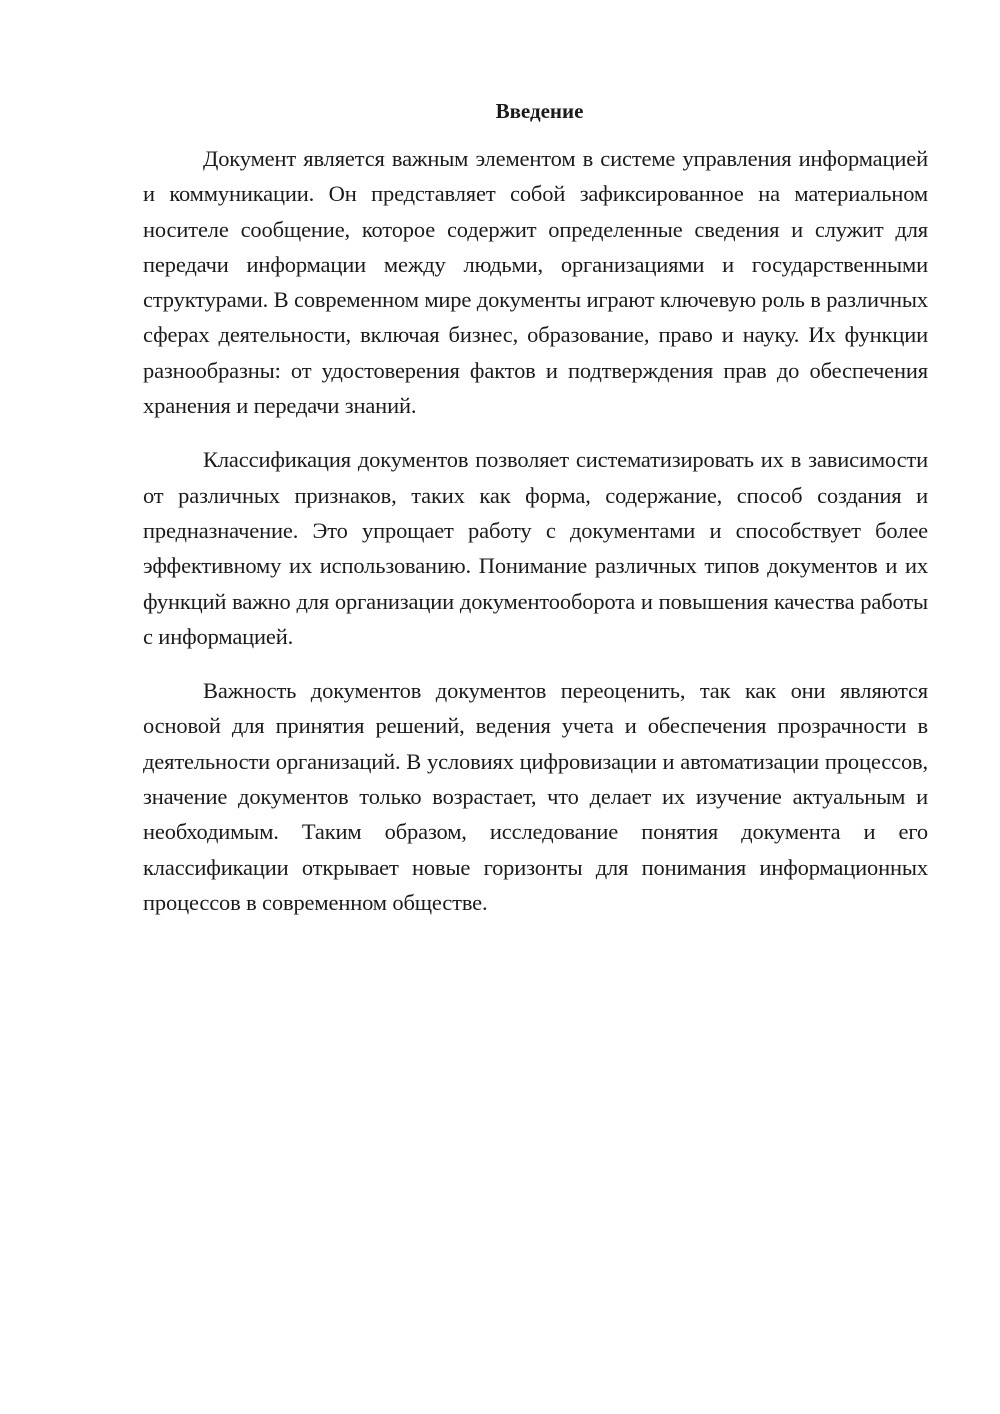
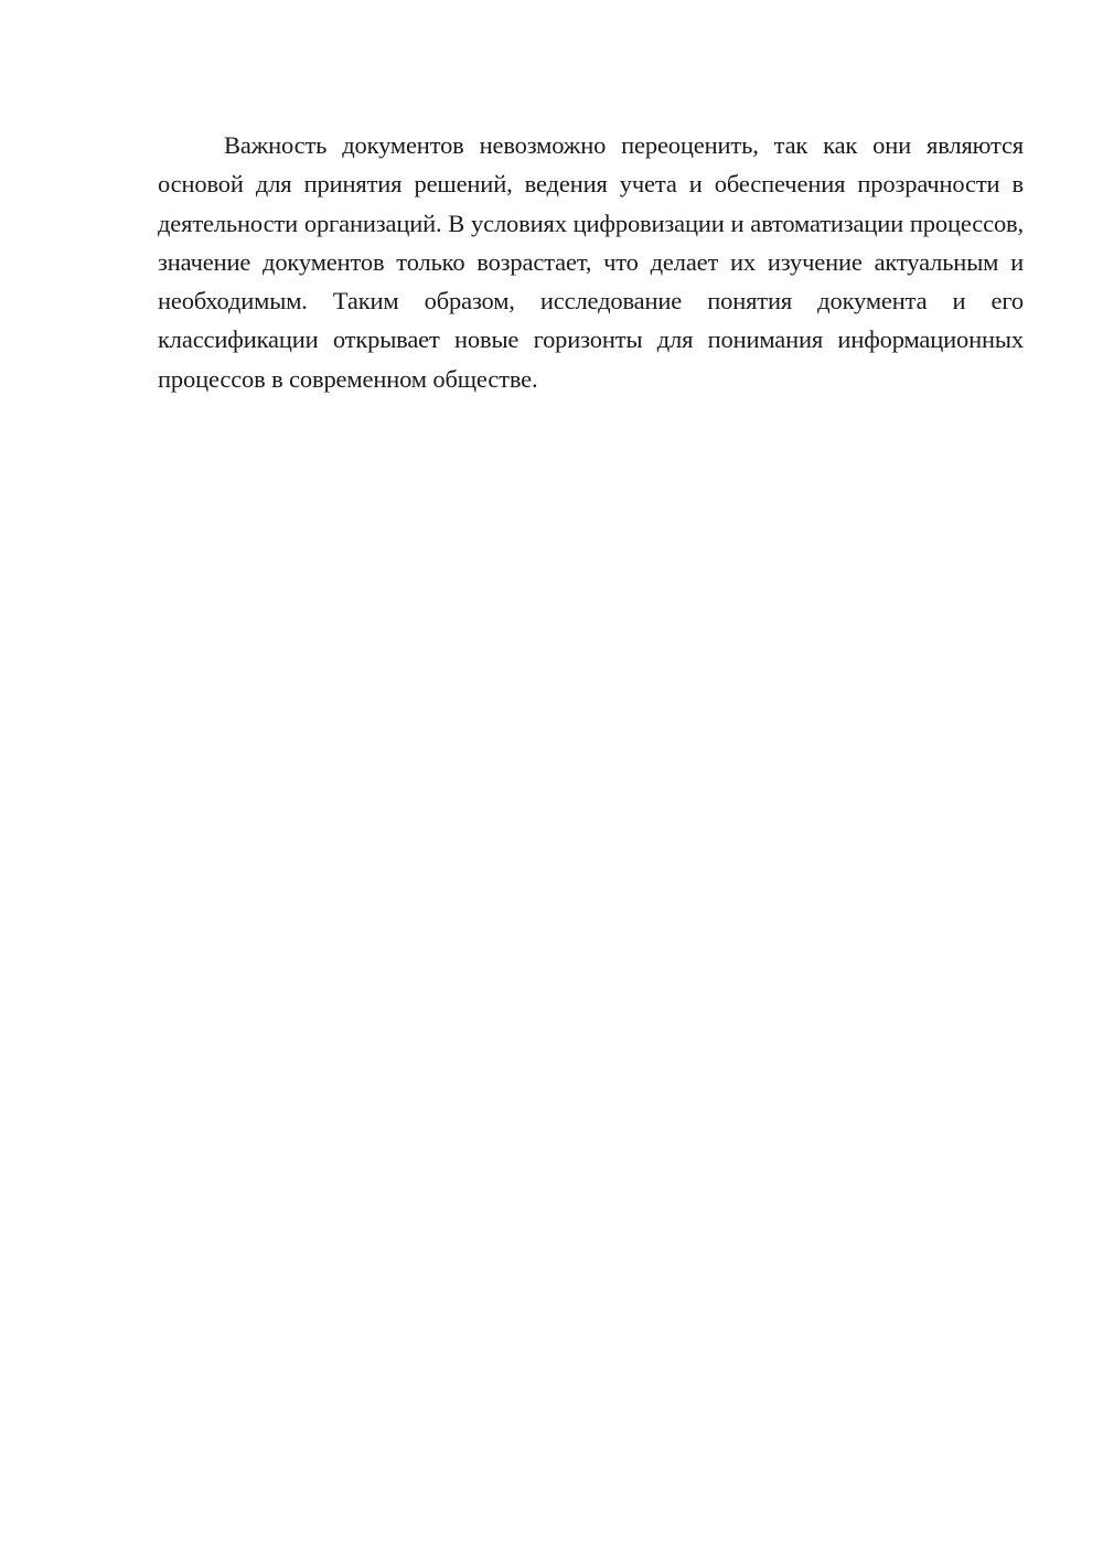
- Введение
- Документ является важным элементом в системе управления информацией и коммуникации. Он представляет собой зафиксированное на материальном носителе сообщение, которое содержит определенные сведения и служит для передачи информации между людьми, организациями и государственными структурами. В современном мире документы играют ключевую роль в различных сферах деятельности, включая бизнес, образование, право и науку. Их функции разнообразны: от удостоверения фактов и подтверждения прав до обеспечения хранения и передачи знаний.
- Классификация документов позволяет систематизировать их в зависимости от различных признаков, таких как форма, содержание, способ создания и предназначение. Это упрощает работу с документами и способствует более эффективному их использованию. Понимание различных типов документов и их функций важно для организации документооборота и повышения качества работы с информацией.
- Важность документов документов переоценить, так как они являются основой для принятия решений, ведения учета и обеспечения прозрачности в деятельности организаций. В условиях цифровизации и автоматизации процессов, значение документов только возрастает, что делает их изучение актуальным и необходимым. Таким образом, исследование понятия документа и его классификации открывает новые горизонты для понимания информационных процессов в современном обществе.
+ Важность документов невозможно переоценить, так как они являются основой для принятия решений, ведения учета и обеспечения прозрачности в деятельности организаций. В условиях цифровизации и автоматизации процессов, значение документов только возрастает, что делает их изучение актуальным и необходимым. Таким образом, исследование понятия документа и его классификации открывает новые горизонты для понимания информационных процессов в современном обществе.
